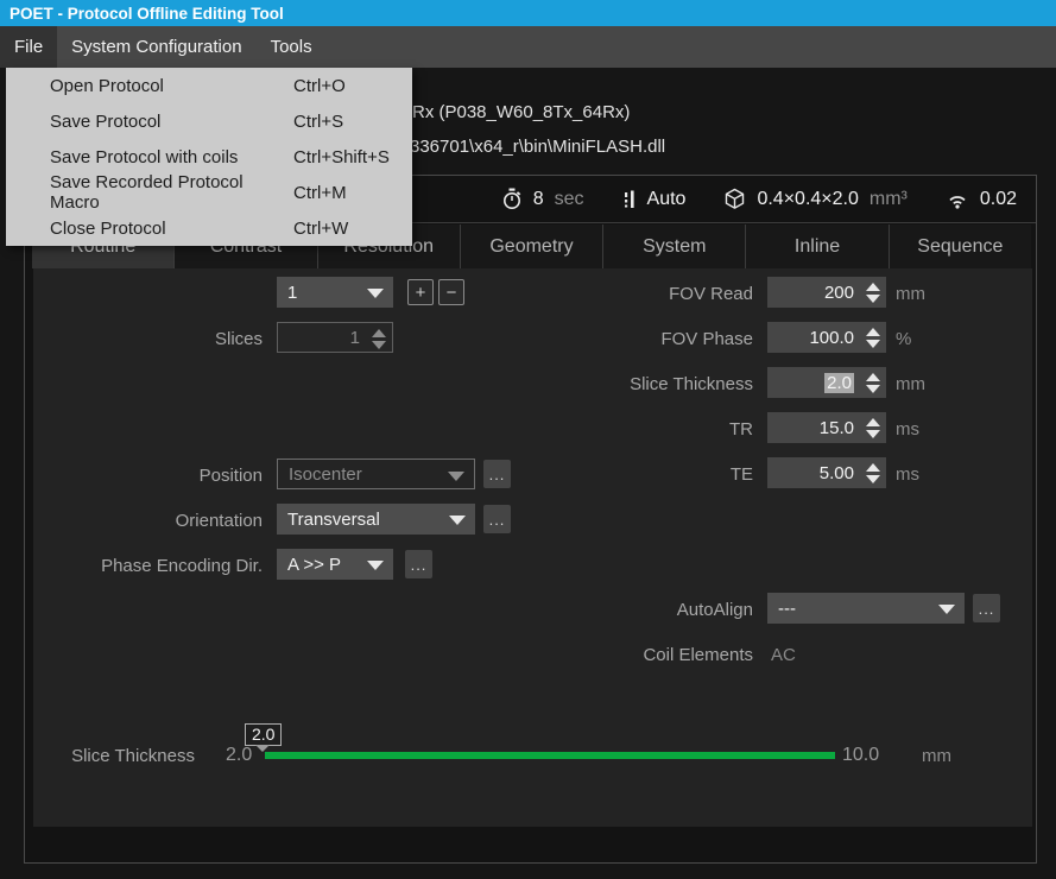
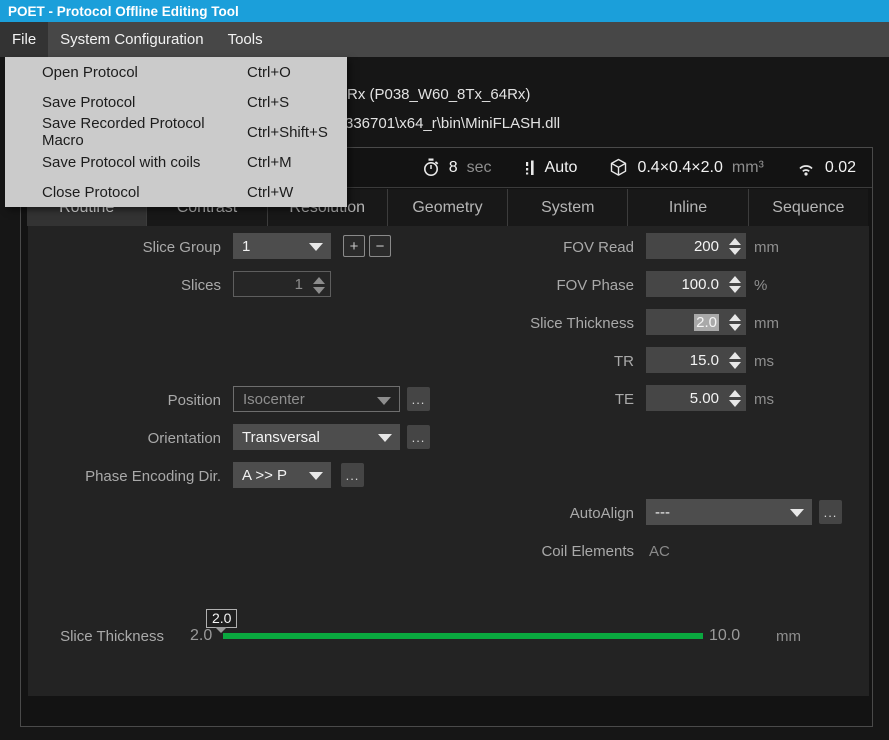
  POET - Protocol Offline Editing Tool
  File
  System Configuration
  Tools
  Rx (P038_W60_8Tx_64Rx)
  336701\x64_r\bin\MiniFLASH.dll
  8
  sec
  Auto
  0.4×0.4×2.0
  mm³
  0.02
  Routine
  Contrast
  Resolution
  Geometry
  System
  Inline
  Sequence
+ Slice Group
  1
  +
  −
  Slices
  1
  Position
  Isocenter
  ...
  Orientation
  Transversal
  ...
  Phase Encoding Dir.
  A >> P
  ...
  FOV Read
  200
  mm
  FOV Phase
  100.0
  %
  Slice Thickness
  2.0
  mm
  TR
  15.0
  ms
  TE
  5.00
  ms
  AutoAlign
  ---
  ...
  Coil Elements
  AC
  Slice Thickness
  2.0
  2.0
  10.0
  mm
  Open Protocol
  Ctrl+O
  Save Protocol
  Ctrl+S
- Save Protocol with coils
+ Save Recorded Protocol Macro
  Ctrl+Shift+S
- Save Recorded Protocol Macro
+ Save Protocol with coils
  Ctrl+M
  Close Protocol
  Ctrl+W
